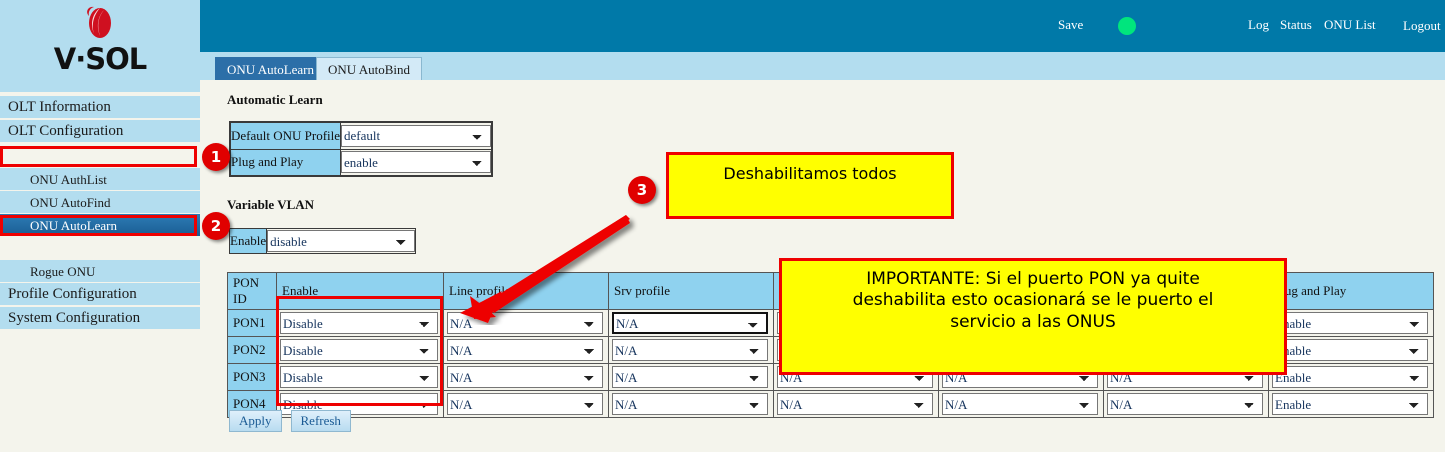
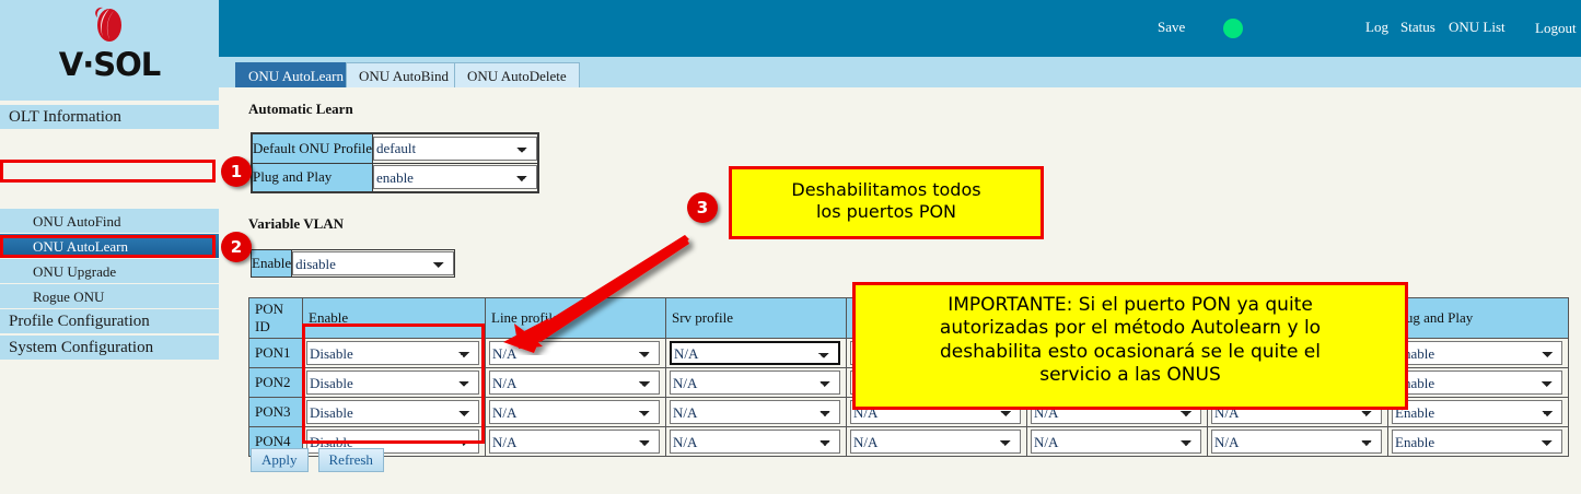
  V·SOL
  OLT Information
- OLT Configuration
- ONU AuthList
  ONU AutoFind
  ONU AutoLearn
+ ONU Upgrade
  Rogue ONU
  Profile Configuration
  System Configuration
  Save
  Log
  Status
  ONU List
  Logout
  ONU AutoLearn
  ONU AutoBind
+ ONU AutoDelete
  Automatic Learn
  Default ONU Profile	default
  Plug and Play	enable
  Variable VLAN
  Enable	disable
  PON ID	Enable	Line profil	Srv profile				ug and Play
  PON3	Disable	N/A	N/A	N/A	N/A	N/A	Enable
  PON4	Disable	N/A	N/A	N/A	N/A	N/A	Enable
  Apply Refresh
  1
  2
  3
  Deshabilitamos todos
+ los puertos PON
  IMPORTANTE: Si el puerto PON ya quite
+ autorizadas por el método Autolearn y lo
- deshabilita esto ocasionará se le puerto el
+ deshabilita esto ocasionará se le quite el
  servicio a las ONUS
